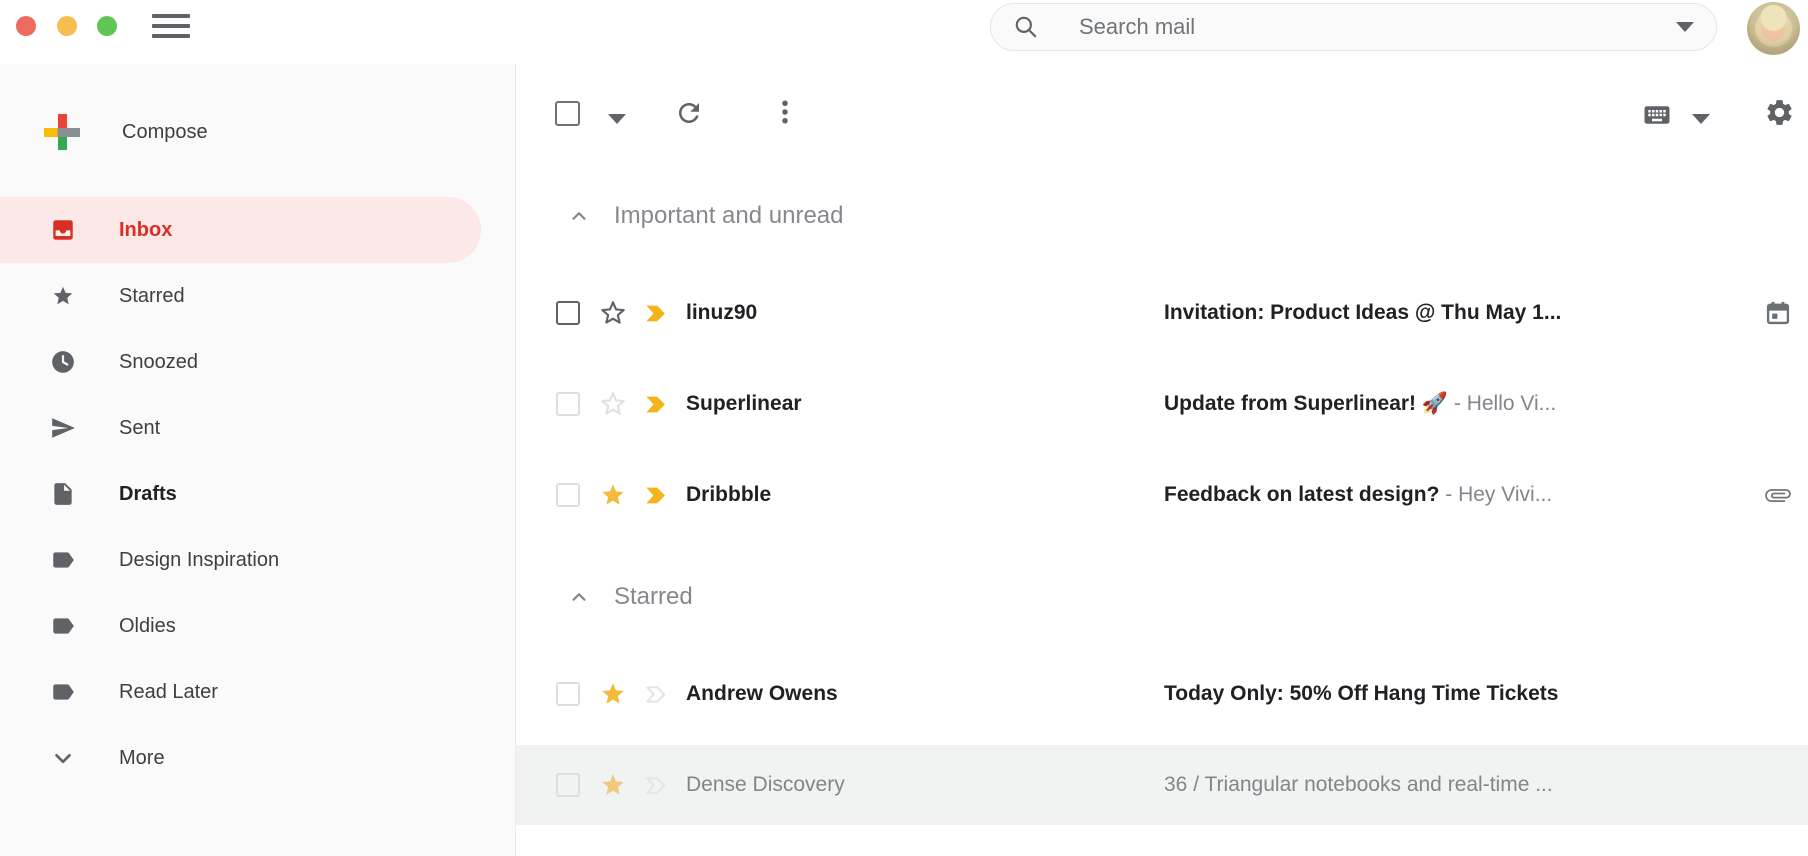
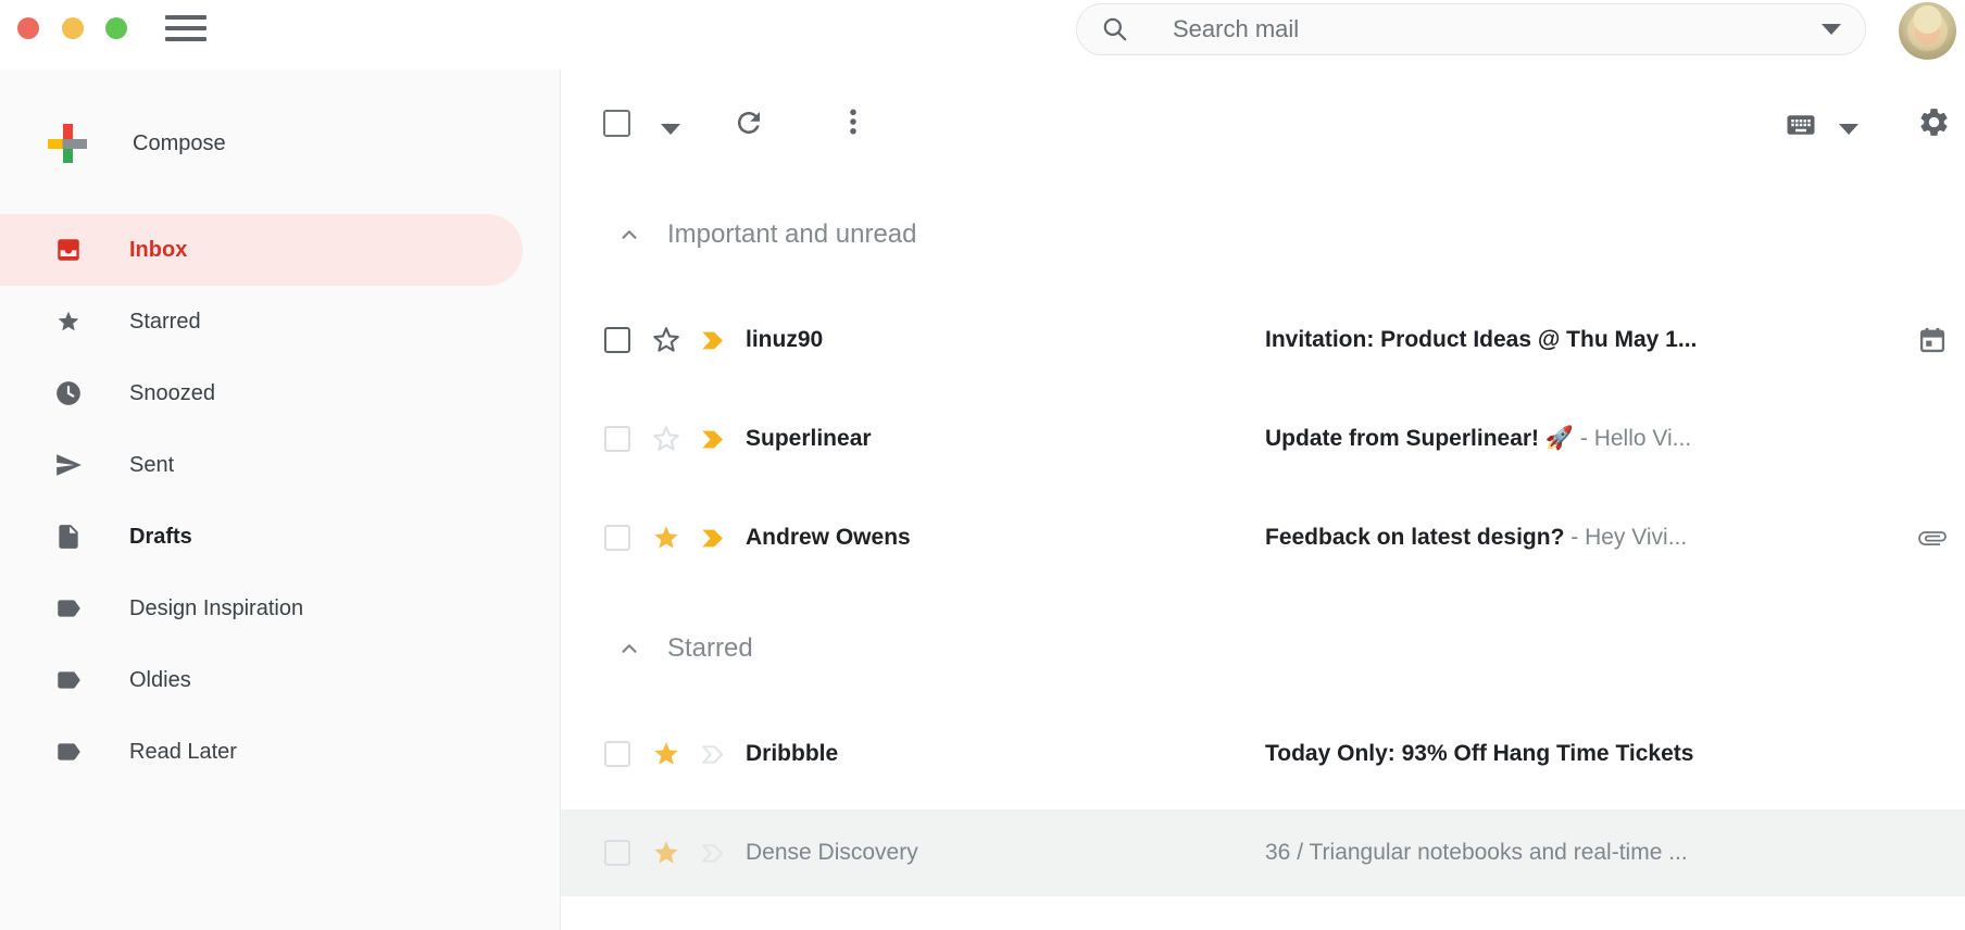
  Search mail
  Compose
  Inbox
  Starred
  Snoozed
  Sent
  Drafts
  Design Inspiration
  Oldies
  Read Later
- More
  Important and unread
  linuz90
  Invitation: Product Ideas @ Thu May 1...
  Superlinear
  Update from Superlinear! 🚀 - Hello Vi...
- Dribbble
+ Andrew Owens
  Feedback on latest design? - Hey Vivi...
  Starred
- Andrew Owens
+ Dribbble
- Today Only: 50% Off Hang Time Tickets
+ Today Only: 93% Off Hang Time Tickets
  Dense Discovery
  36 / Triangular notebooks and real-time ...
